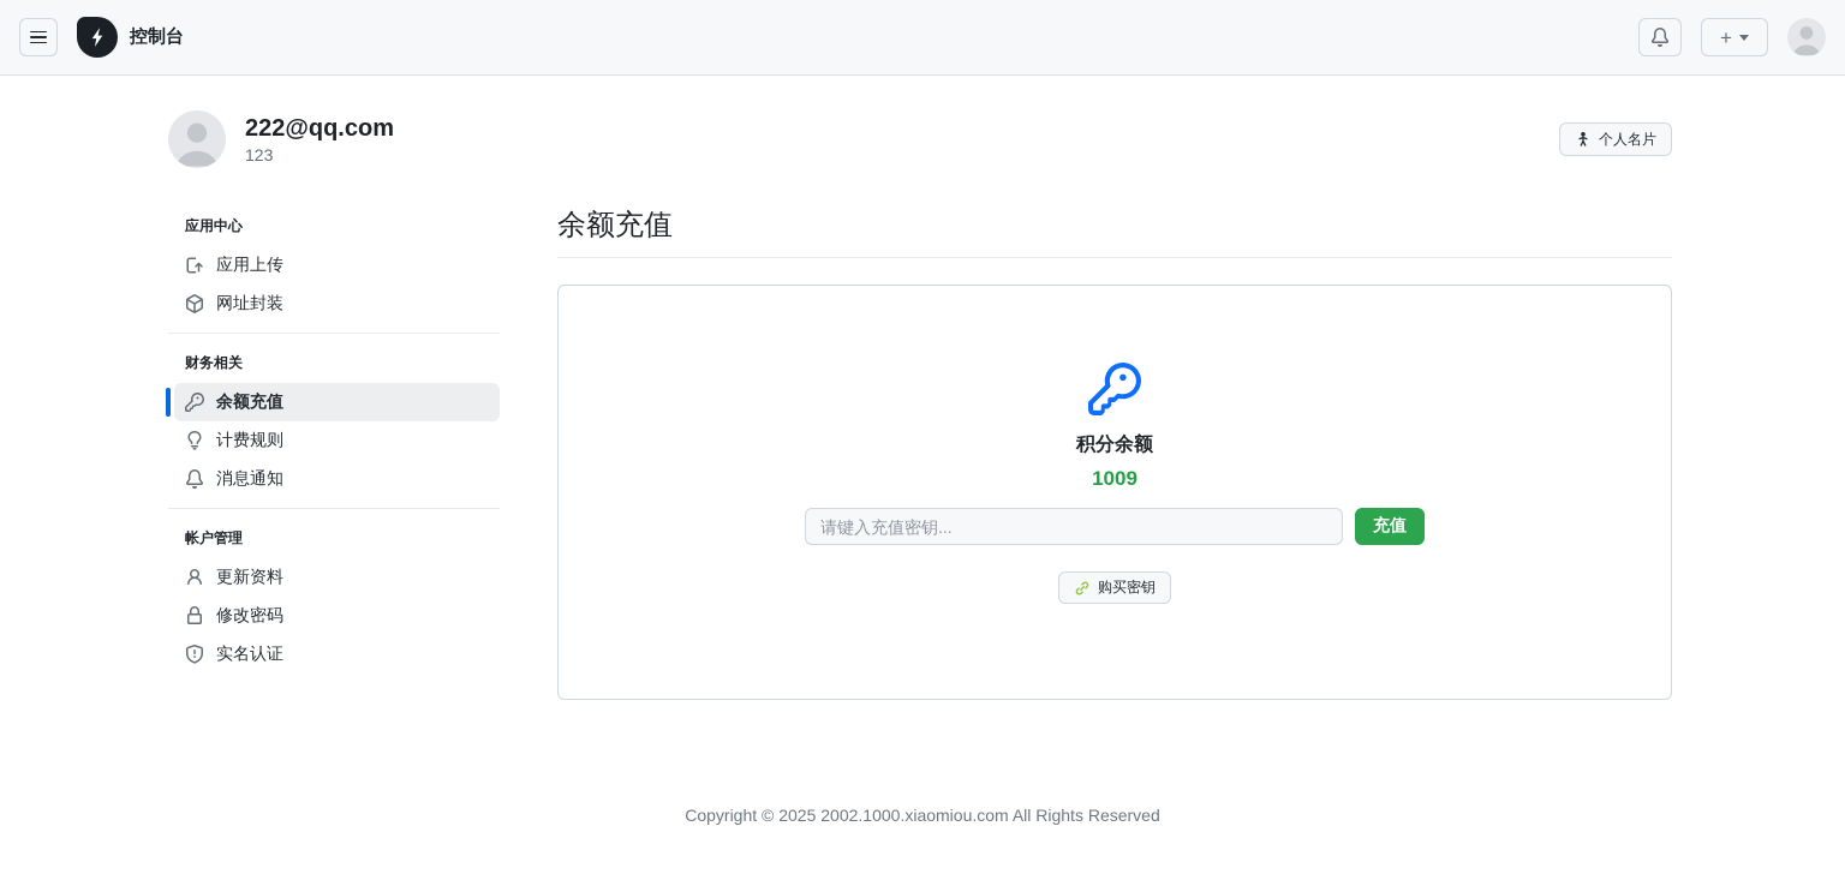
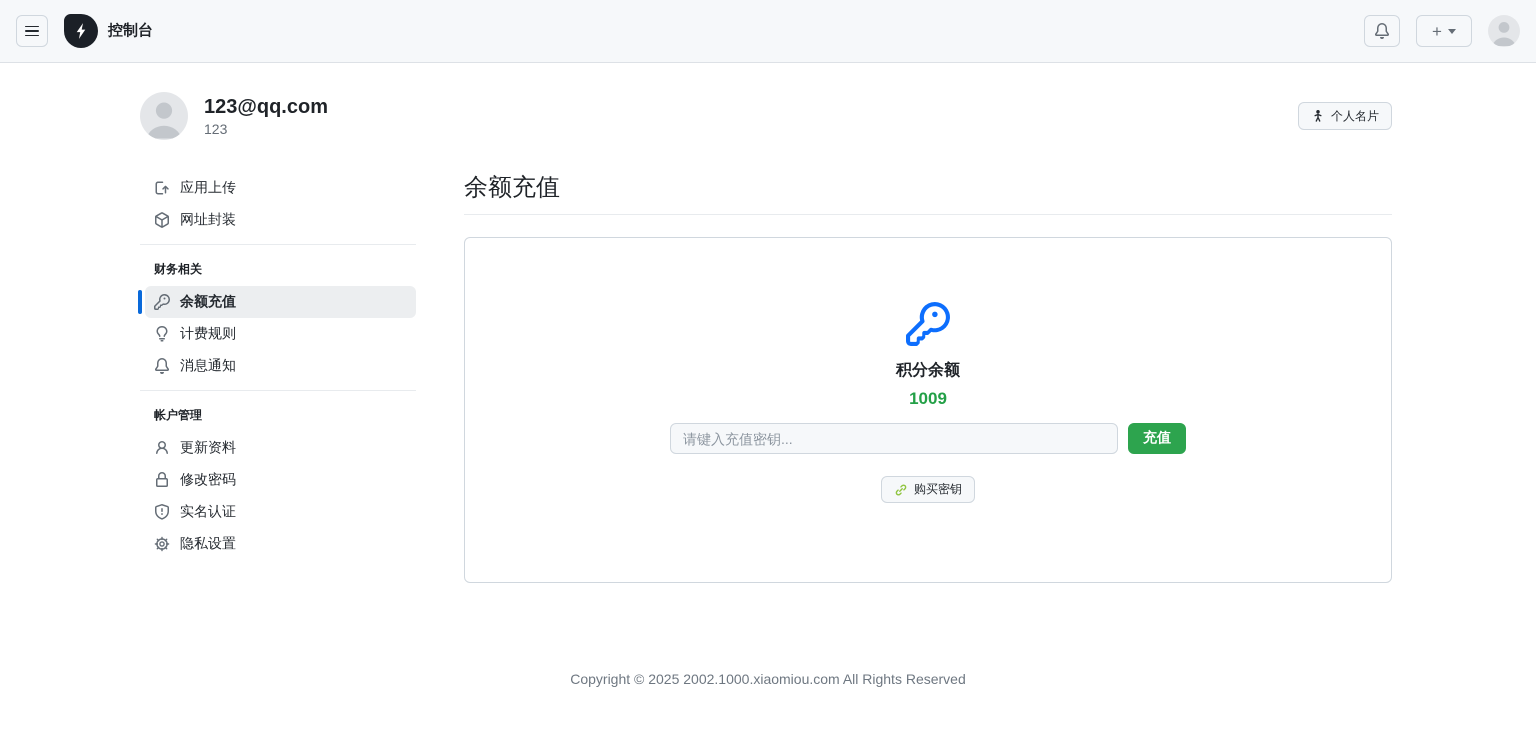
  控制台
  +
- 222@qq.com
+ 123@qq.com
  123
  个人名片
- 应用中心
  应用上传
  网址封装
  财务相关
  余额充值
  计费规则
  消息通知
  帐户管理
  更新资料
  修改密码
  实名认证
+ 隐私设置
  余额充值
  积分余额
  1009
  请键入充值密钥...
  充值
  购买密钥
  Copyright © 2025 2002.1000.xiaomiou.com All Rights Reserved
